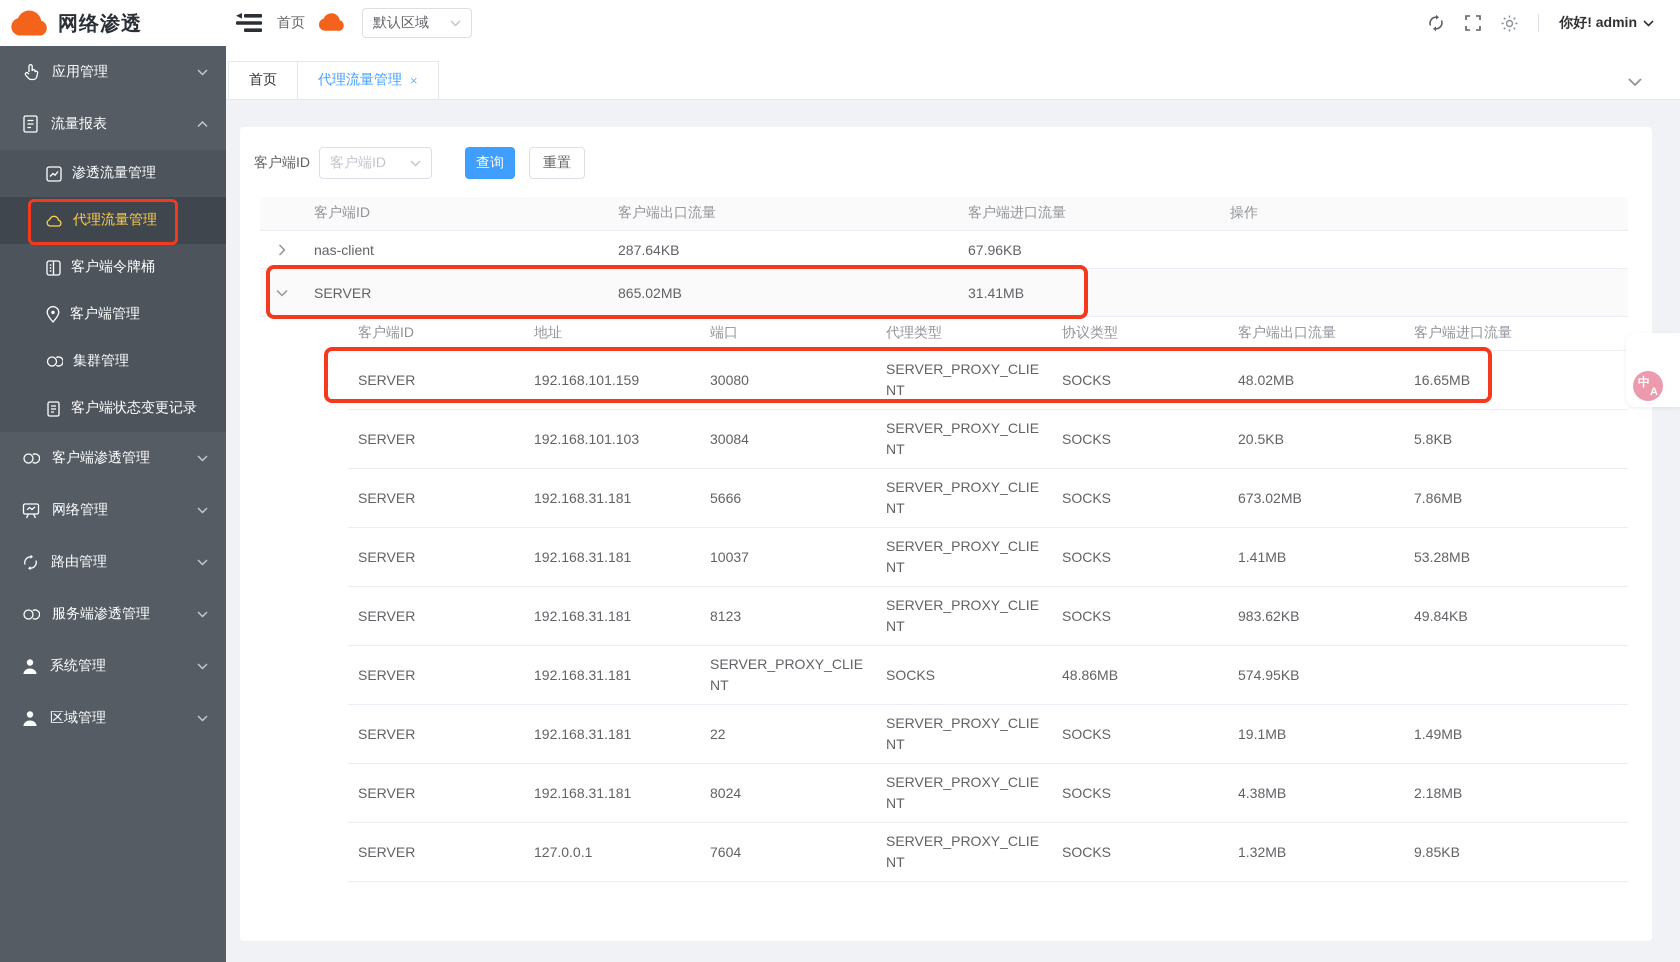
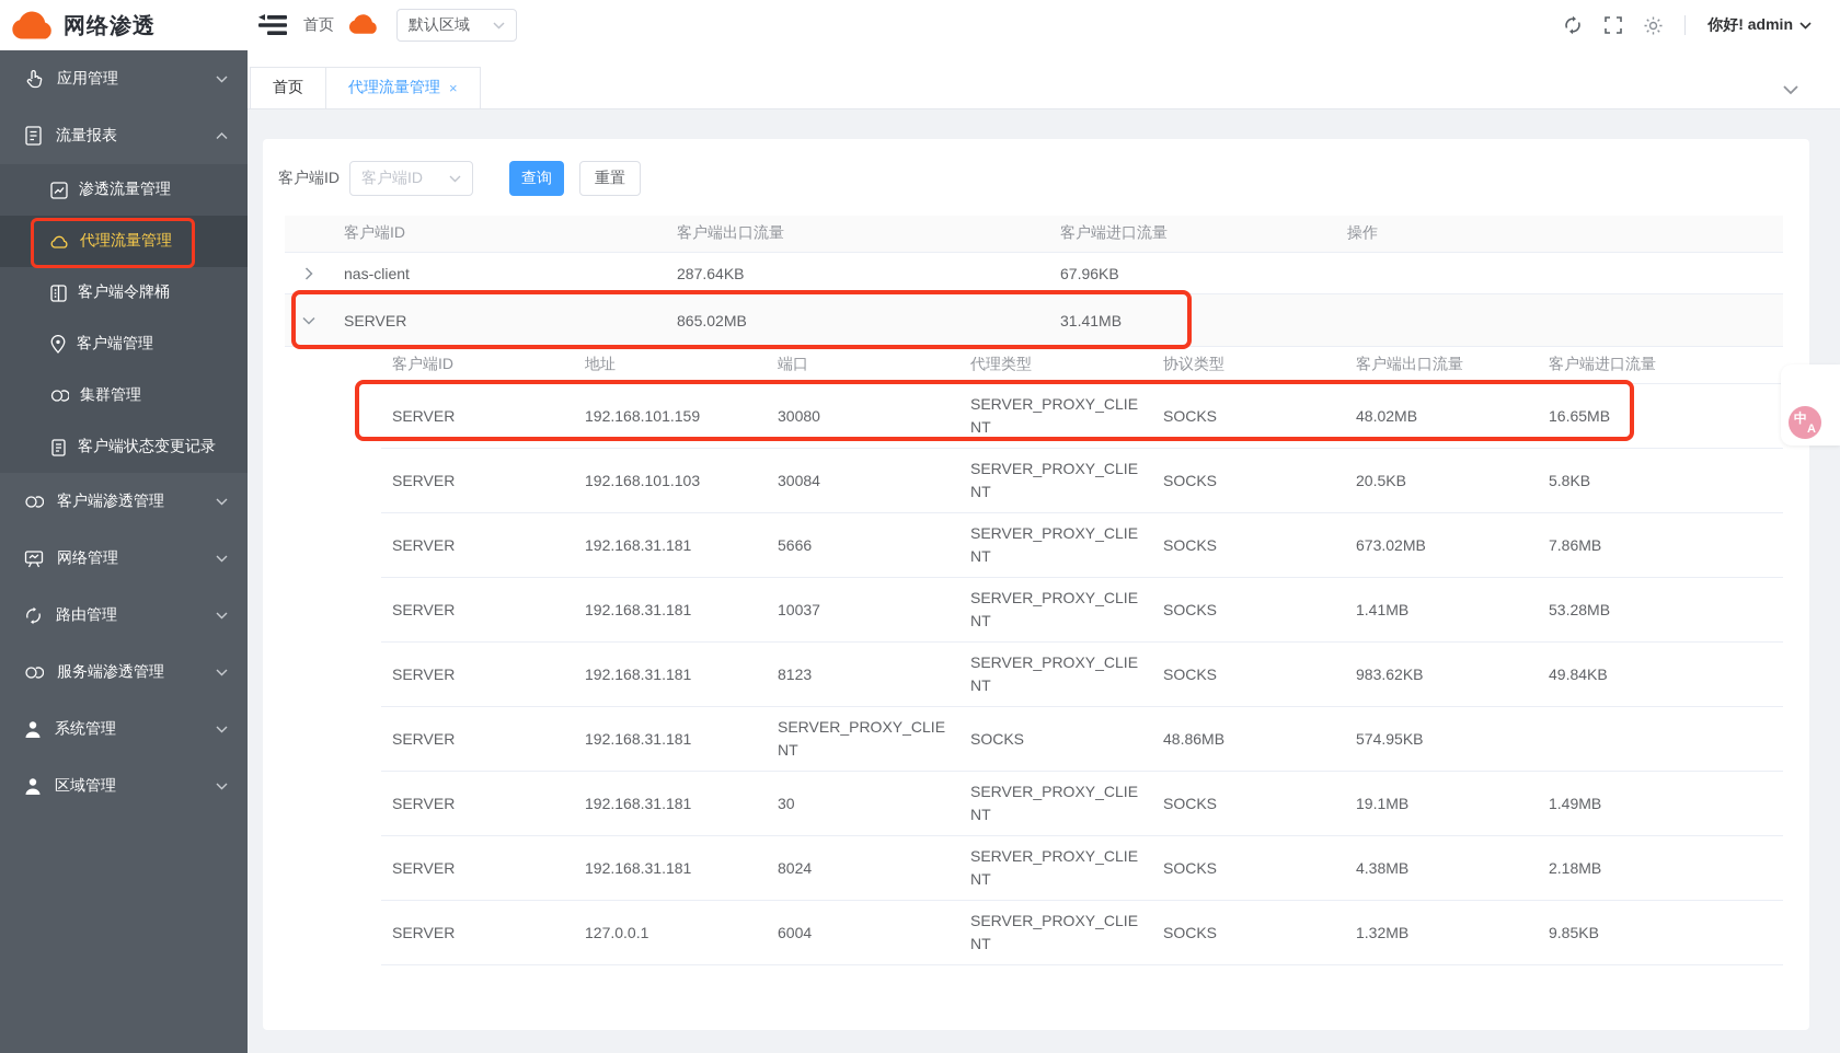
  网络渗透
  首页
  默认区域
  你好! admin
  首页
  代理流量管理
  ×
  应用管理
  流量报表
  渗透流量管理
  代理流量管理
  客户端令牌桶
  客户端管理
  集群管理
  客户端状态变更记录
  客户端渗透管理
  网络管理
  路由管理
  服务端渗透管理
  系统管理
  区域管理
  客户端ID
  客户端ID
  查询
  重置
  客户端ID
  客户端出口流量
  客户端进口流量
  操作
  nas-client
  287.64KB
  67.96KB
  SERVER
  865.02MB
  31.41MB
  客户端ID
  地址
  端口
  代理类型
  协议类型
  客户端出口流量
  客户端进口流量
  SERVER
  192.168.101.159
  30080
  SERVER_PROXY_CLIENT
  SOCKS
  48.02MB
  16.65MB
  SERVER
  192.168.101.103
  30084
  SERVER_PROXY_CLIENT
  SOCKS
  20.5KB
  5.8KB
  SERVER
  192.168.31.181
  5666
  SERVER_PROXY_CLIENT
  SOCKS
  673.02MB
  7.86MB
  SERVER
  192.168.31.181
  10037
  SERVER_PROXY_CLIENT
  SOCKS
  1.41MB
  53.28MB
  SERVER
  192.168.31.181
  8123
  SERVER_PROXY_CLIENT
  SOCKS
  983.62KB
  49.84KB
  SERVER
  192.168.31.181
  SERVER_PROXY_CLIENT
  SOCKS
  48.86MB
  574.95KB
  SERVER
  192.168.31.181
- 22
+ 30
  SERVER_PROXY_CLIENT
  SOCKS
  19.1MB
  1.49MB
  SERVER
  192.168.31.181
  8024
  SERVER_PROXY_CLIENT
  SOCKS
  4.38MB
  2.18MB
  SERVER
  127.0.0.1
- 7604
+ 6004
  SERVER_PROXY_CLIENT
  SOCKS
  1.32MB
  9.85KB
  中
  A
